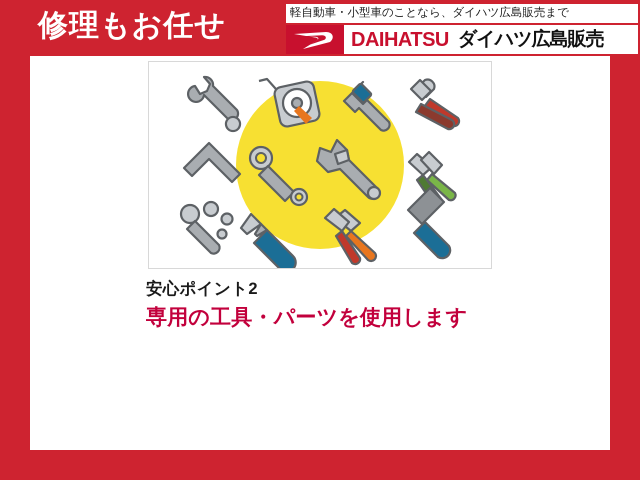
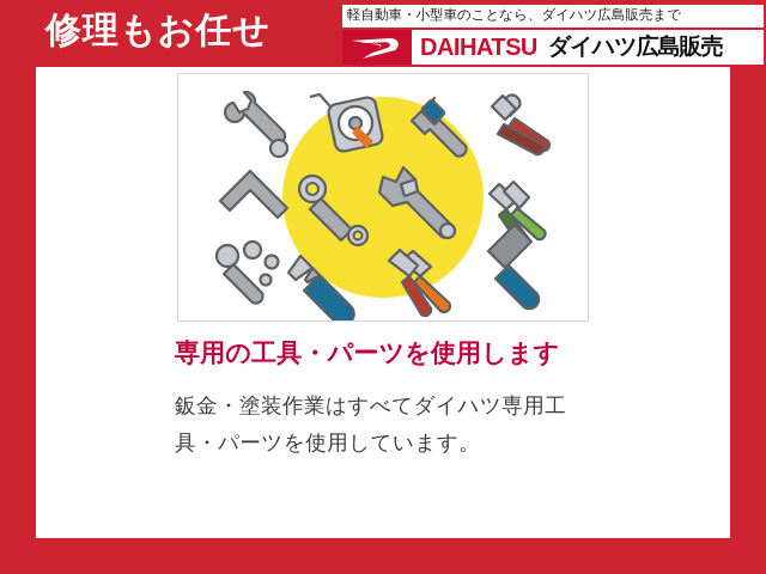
  修理もお任せ
  軽自動車・小型車のことなら、ダイハツ広島販売まで
  DAIHATSU
  ダイハツ広島販売
- 安心ポイント2
  専用の工具・パーツを使用します
+ 鈑金・塗装作業はすべてダイハツ専用工具・パーツを使用しています。
